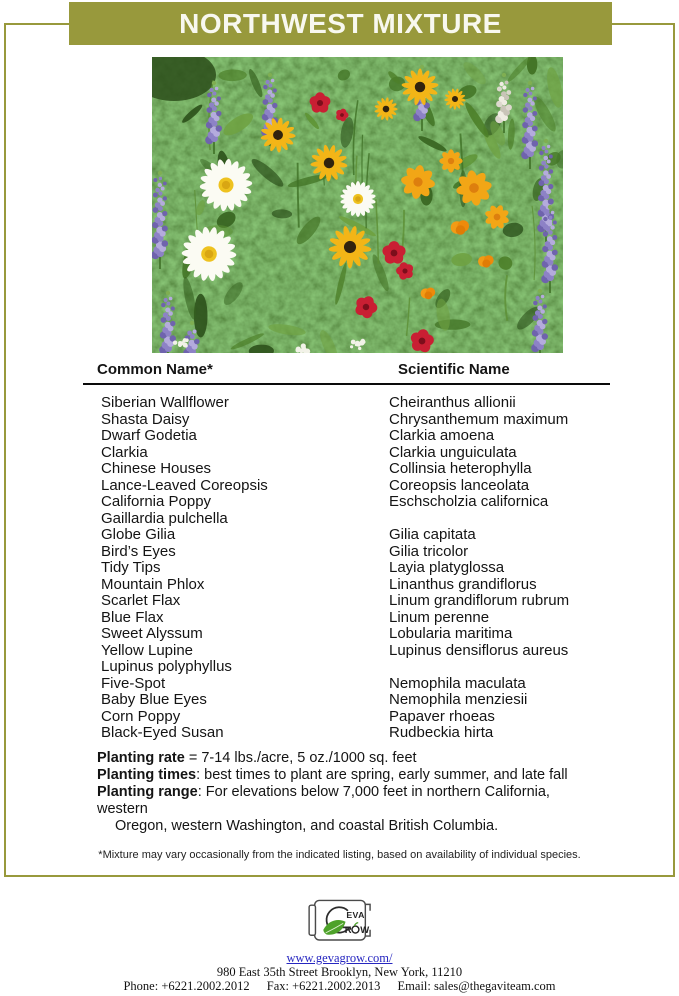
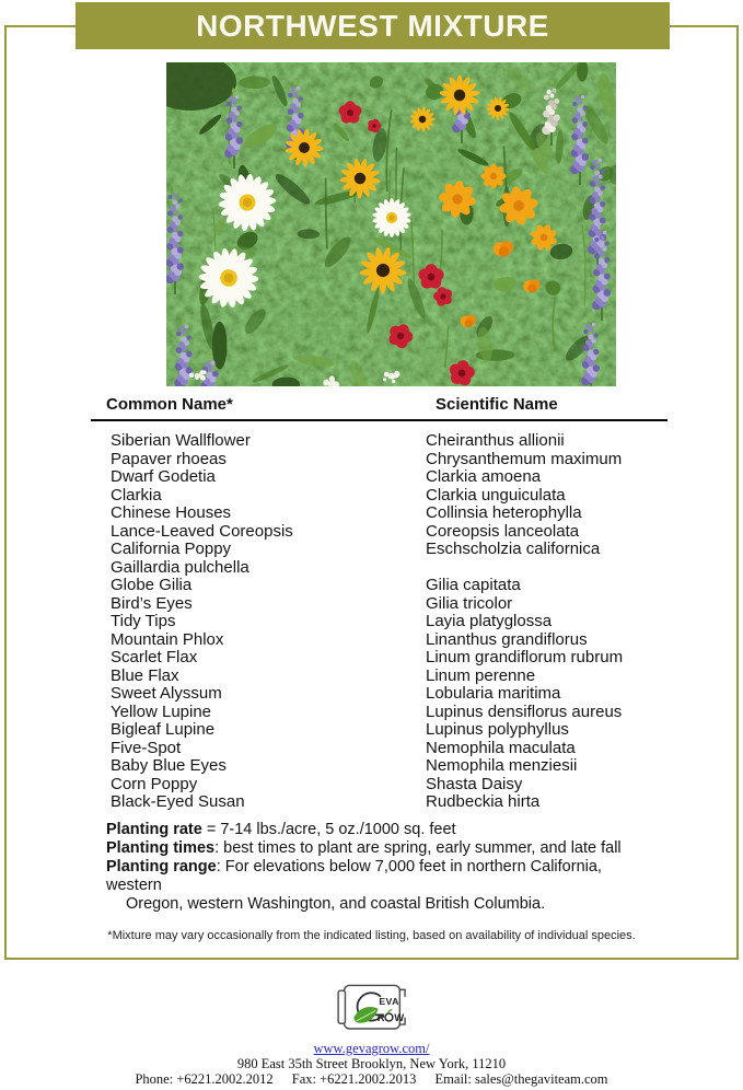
  NORTHWEST MIXTURE
  Common Name*
  Scientific Name
  Siberian Wallflower
  Cheiranthus allionii
- Shasta Daisy
+ Papaver rhoeas
  Chrysanthemum maximum
  Dwarf Godetia
  Clarkia amoena
  Clarkia
  Clarkia unguiculata
  Chinese Houses
  Collinsia heterophylla
  Lance-Leaved Coreopsis
  Coreopsis lanceolata
  California Poppy
  Eschscholzia californica
  Gaillardia pulchella
  Globe Gilia
  Gilia capitata
  Bird’s Eyes
  Gilia tricolor
  Tidy Tips
  Layia platyglossa
  Mountain Phlox
  Linanthus grandiflorus
  Scarlet Flax
  Linum grandiflorum rubrum
  Blue Flax
  Linum perenne
  Sweet Alyssum
  Lobularia maritima
  Yellow Lupine
  Lupinus densiflorus aureus
+ Bigleaf Lupine
  Lupinus polyphyllus
  Five-Spot
  Nemophila maculata
  Baby Blue Eyes
  Nemophila menziesii
  Corn Poppy
- Papaver rhoeas
+ Shasta Daisy
  Black-Eyed Susan
  Rudbeckia hirta
  Planting rate = 7-14 lbs./acre, 5 oz./1000 sq. feet
  Planting times: best times to plant are spring, early summer, and late fall
  Planting range: For elevations below 7,000 feet in northern California,
  western
  Oregon, western Washington, and coastal British Columbia.
  *Mixture may vary occasionally from the indicated listing, based on availability of individual species.
  EVA
  R
  W
  www.gevagrow.com/
  980 East 35th Street Brooklyn, New York, 11210
  Phone: +6221.2002.2012 Fax: +6221.2002.2013 Email: sales@thegaviteam.com
